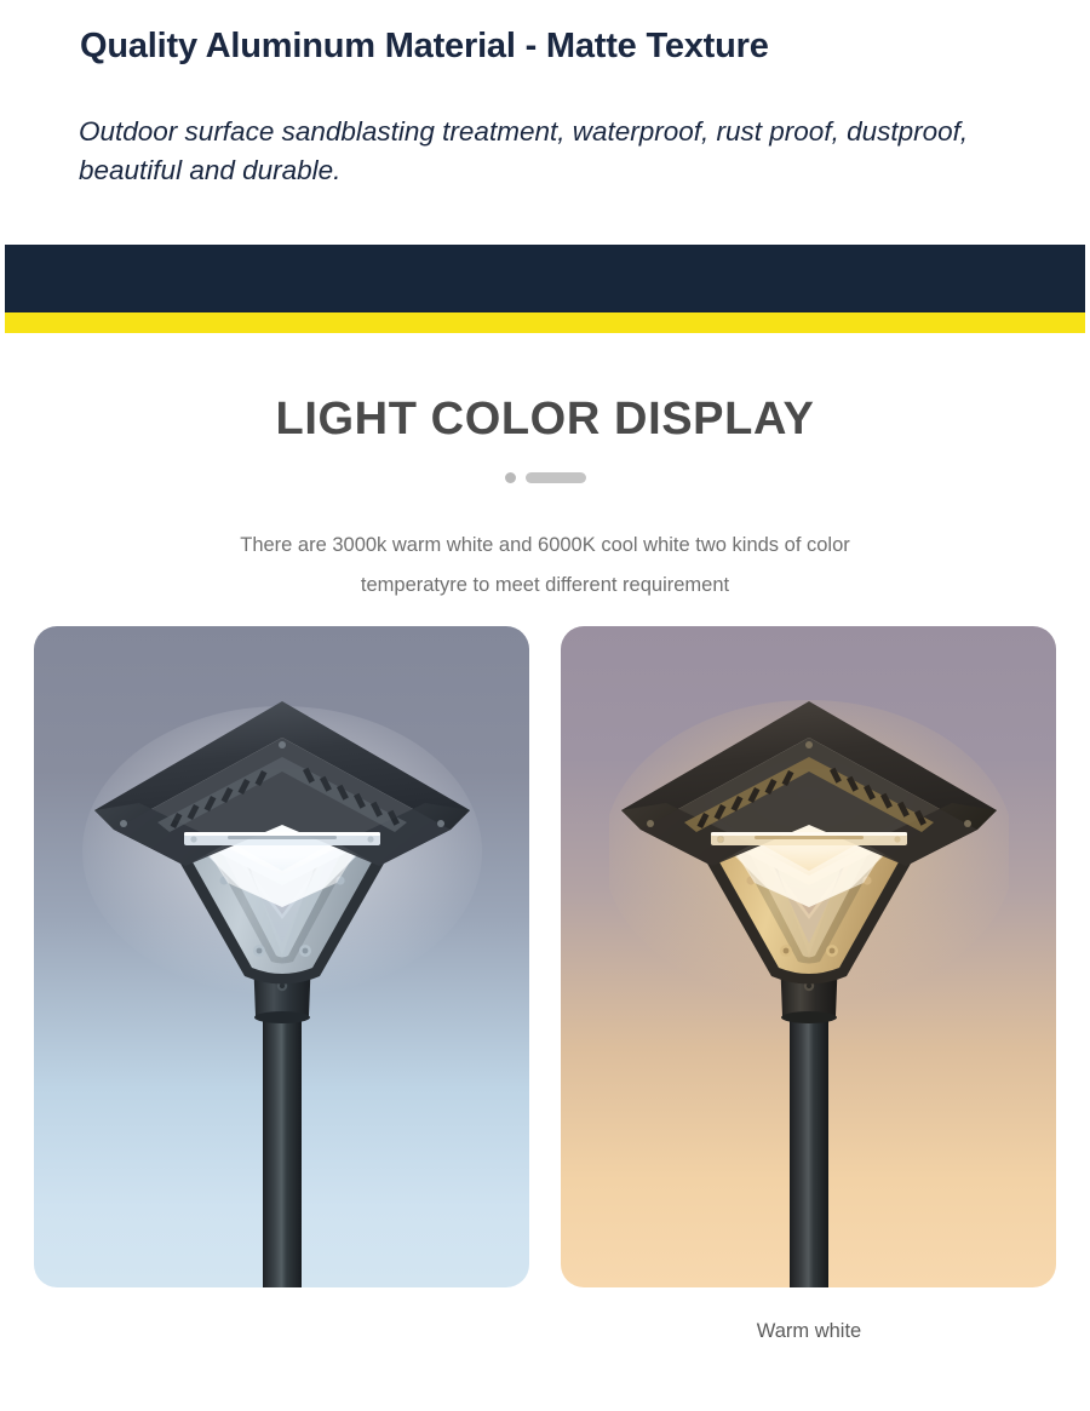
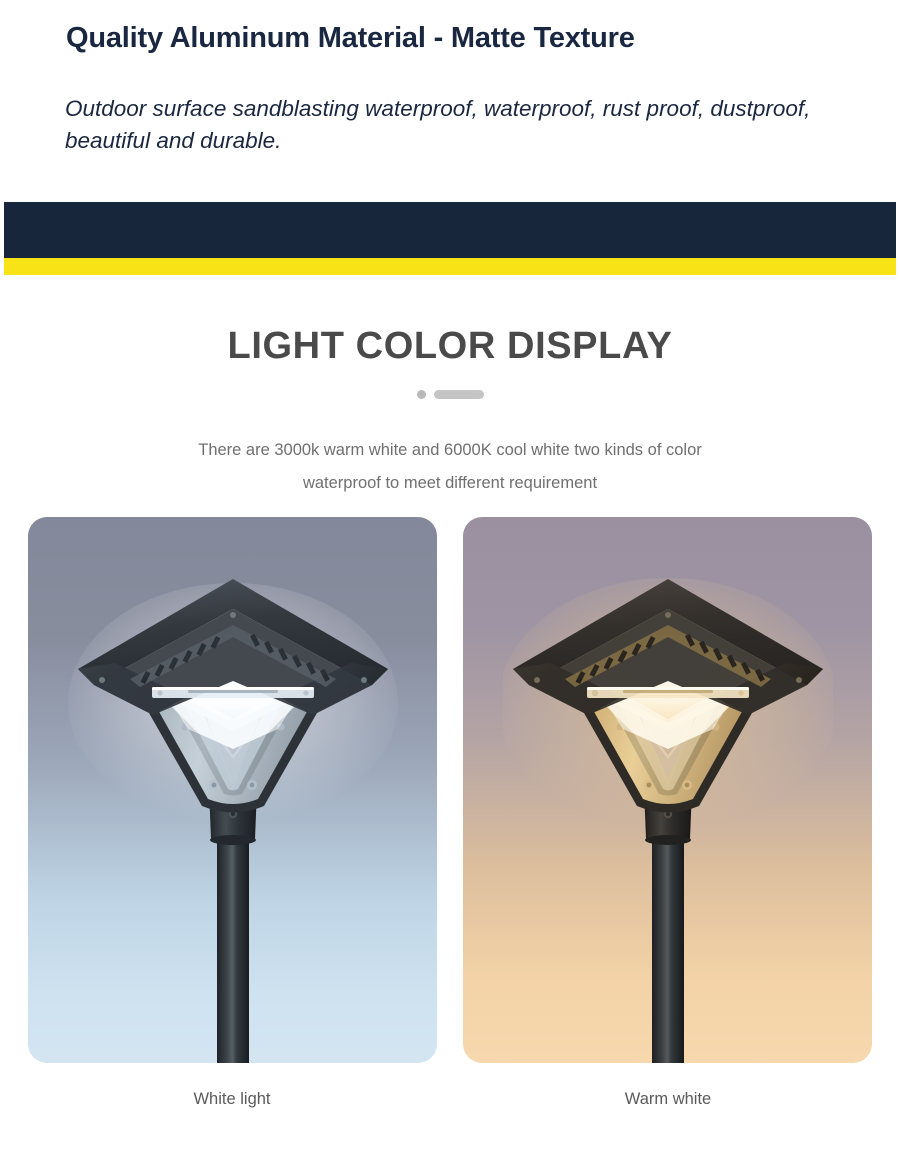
  Quality Aluminum Material - Matte Texture
- Outdoor surface sandblasting treatment, waterproof, rust proof, dustproof, beautiful and durable.
+ Outdoor surface sandblasting waterproof, waterproof, rust proof, dustproof, beautiful and durable.
  LIGHT COLOR DISPLAY
  There are 3000k warm white and 6000K cool white two kinds of color
- temperatyre to meet different requirement
+ waterproof to meet different requirement
+ White light
  Warm white
